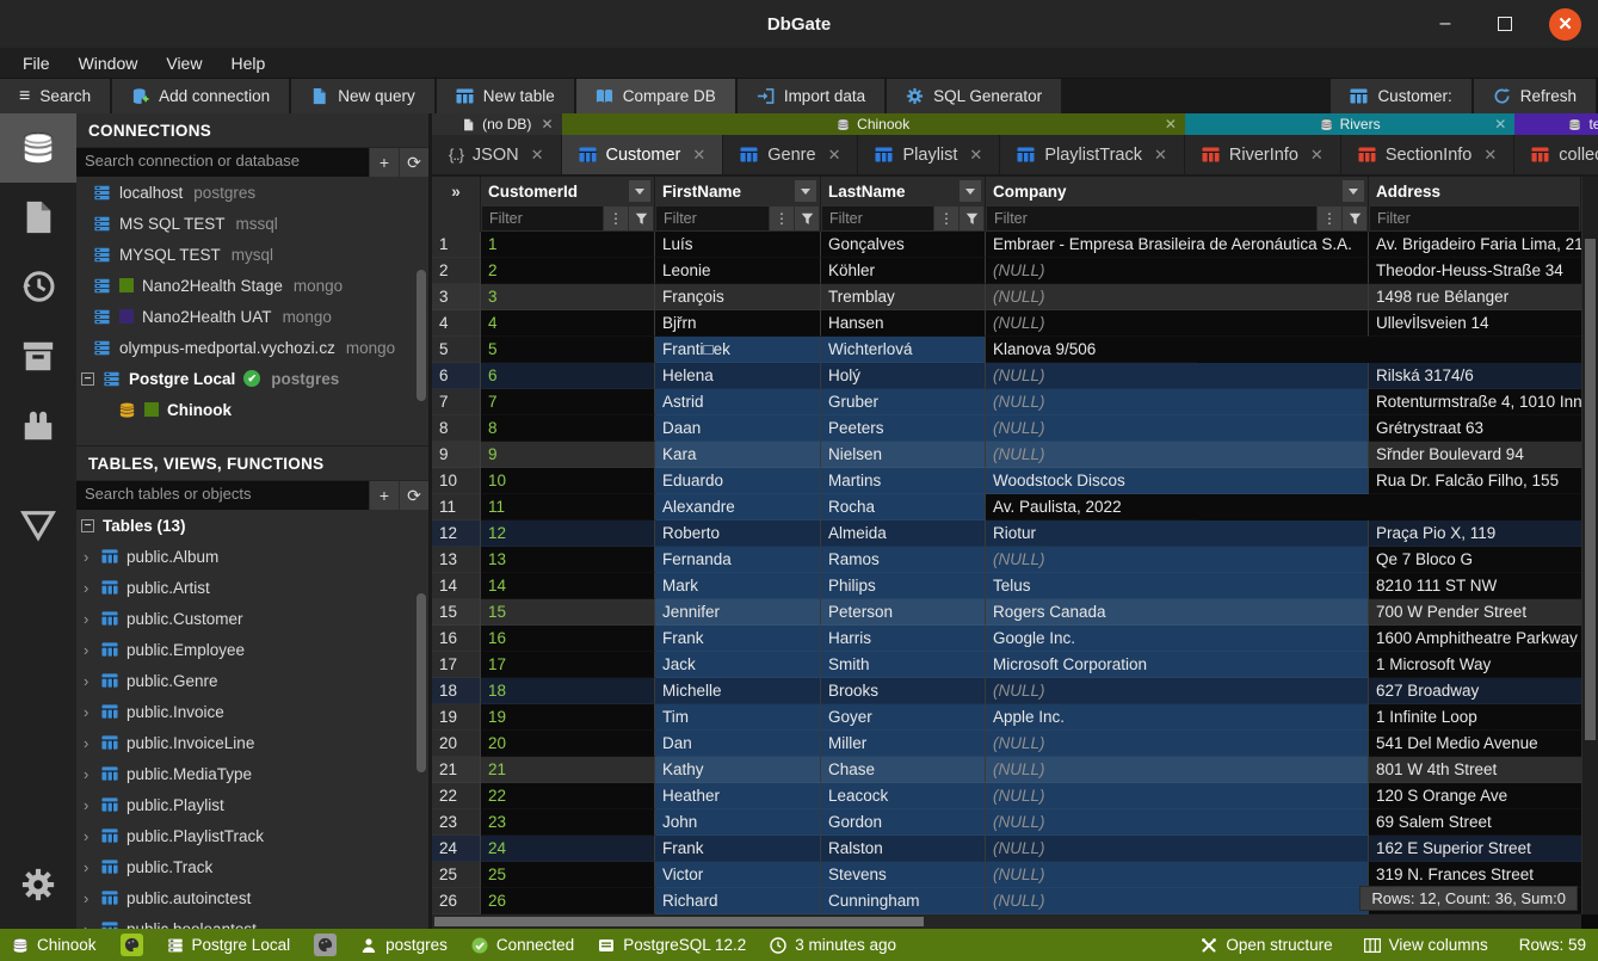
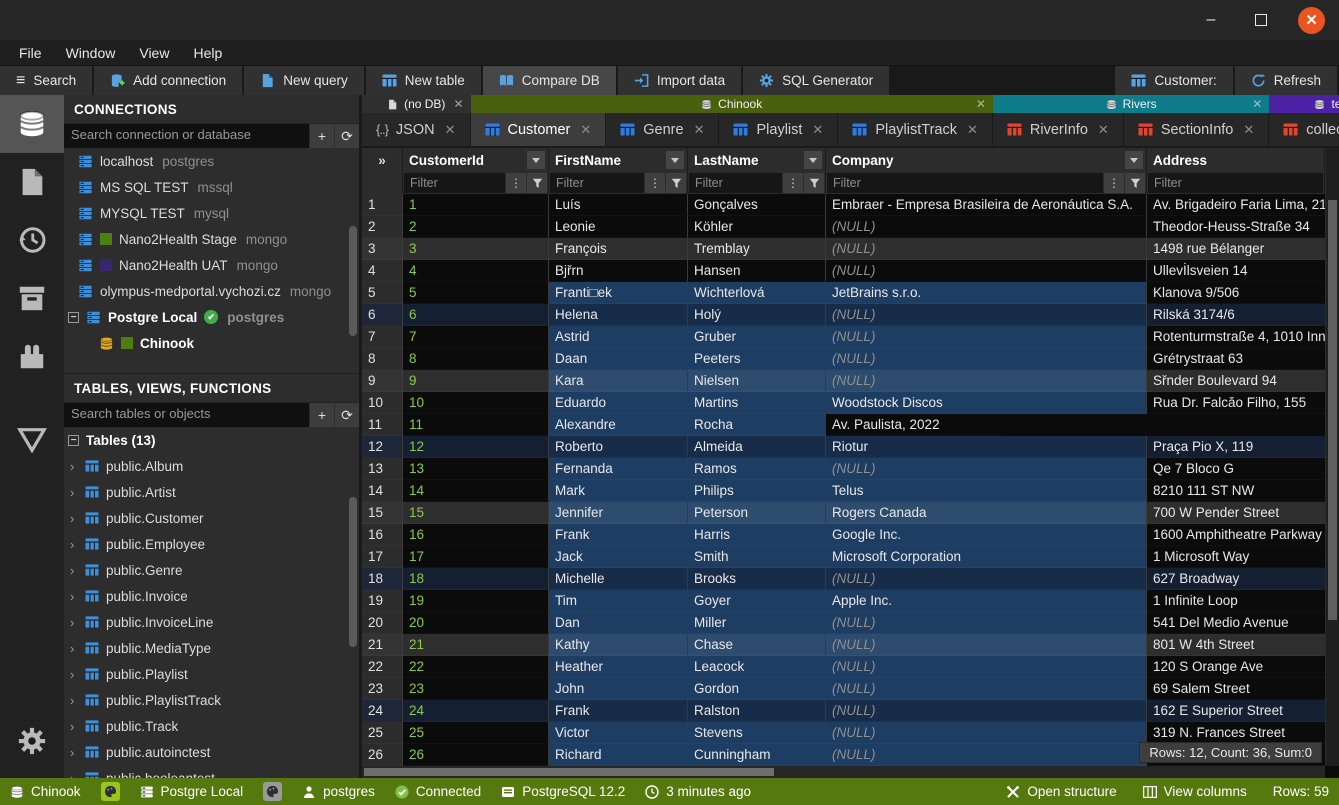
- DbGate
  –
  ✕
  File
  Window
  View
  Help
  ≡
  Search
  Add connection
  New query
  New table
  Compare DB
  Import data
  SQL Generator
  Customer:
  Refresh
  CONNECTIONS
  Search connection or database
  +
  ⟳
  localhost
  postgres
  MS SQL TEST
  mssql
  MYSQL TEST
  mysql
  Nano2Health Stage
  mongo
  Nano2Health UAT
  mongo
  olympus-medportal.vychozi.cz
  mongo
  −
  Postgre Local
  ✔
  postgres
  Chinook
  TABLES, VIEWS, FUNCTIONS
  Search tables or objects
  +
  ⟳
  −
  Tables (13)
  ›
  public.Album
  ›
  public.Artist
  ›
  public.Customer
  ›
  public.Employee
  ›
  public.Genre
  ›
  public.Invoice
  ›
  public.InvoiceLine
  ›
  public.MediaType
  ›
  public.Playlist
  ›
  public.PlaylistTrack
  ›
  public.Track
  ›
  public.autoinctest
  (no DB)
  ✕
  {..}
  JSON
  ✕
  Chinook
  ✕
  Customer
  ✕
  Genre
  ✕
  Playlist
  ✕
  PlaylistTrack
  ✕
  Rivers
  ✕
  RiverInfo
  ✕
  SectionInfo
  ✕
  »
  CustomerId
  FirstName
  LastName
  Company
  Address
  Filter
  ⋮
  Filter
  ⋮
  Filter
  ⋮
  Filter
  ⋮
  Filter
  1
  1
  Luís
  Gonçalves
  Embraer - Empresa Brasileira de Aeronáutica S.A.
  Av. Brigadeiro Faria Lima, 21
  2
  2
  Leonie
  Köhler
  (NULL)
  Theodor-Heuss-Straße 34
  3
  3
  François
  Tremblay
  (NULL)
  1498 rue Bélanger
  4
  4
  Bjřrn
  Hansen
  (NULL)
  Ullevİlsveien 14
  5
  5
  Franti□ek
  Wichterlová
+ JetBrains s.r.o.
  Klanova 9/506
  6
  6
  Helena
  Holý
  (NULL)
  Rilská 3174/6
  7
  7
  Astrid
  Gruber
  (NULL)
  Rotenturmstraße 4, 1010 Inn
  8
  8
  Daan
  Peeters
  (NULL)
  Grétrystraat 63
  9
  9
  Kara
  Nielsen
  (NULL)
  Sřnder Boulevard 94
  10
  10
  Eduardo
  Martins
  Woodstock Discos
  Rua Dr. Falcăo Filho, 155
  11
  11
  Alexandre
  Rocha
  Av. Paulista, 2022
  12
  12
  Roberto
  Almeida
  Riotur
  Praça Pio X, 119
  13
  13
  Fernanda
  Ramos
  (NULL)
  Qe 7 Bloco G
  14
  14
  Mark
  Philips
  Telus
  8210 111 ST NW
  15
  15
  Jennifer
  Peterson
  Rogers Canada
  700 W Pender Street
  16
  16
  Frank
  Harris
  Google Inc.
  1600 Amphitheatre Parkway
  17
  17
  Jack
  Smith
  Microsoft Corporation
  1 Microsoft Way
  18
  18
  Michelle
  Brooks
  (NULL)
  627 Broadway
  19
  19
  Tim
  Goyer
  Apple Inc.
  1 Infinite Loop
  20
  20
  Dan
  Miller
  (NULL)
  541 Del Medio Avenue
  21
  21
  Kathy
  Chase
  (NULL)
  801 W 4th Street
  22
  22
  Heather
  Leacock
  (NULL)
  120 S Orange Ave
  23
  23
  John
  Gordon
  (NULL)
  69 Salem Street
  24
  24
  Frank
  Ralston
  (NULL)
  162 E Superior Street
  25
  25
  Victor
  Stevens
  (NULL)
  319 N. Frances Street
  26
  26
  Richard
  Cunningham
  (NULL)
  Rows: 12, Count: 36, Sum:0
  Chinook
  Postgre Local
  postgres
  Connected
  PostgreSQL 12.2
  3 minutes ago
  Open structure
  View columns
  Rows: 59
